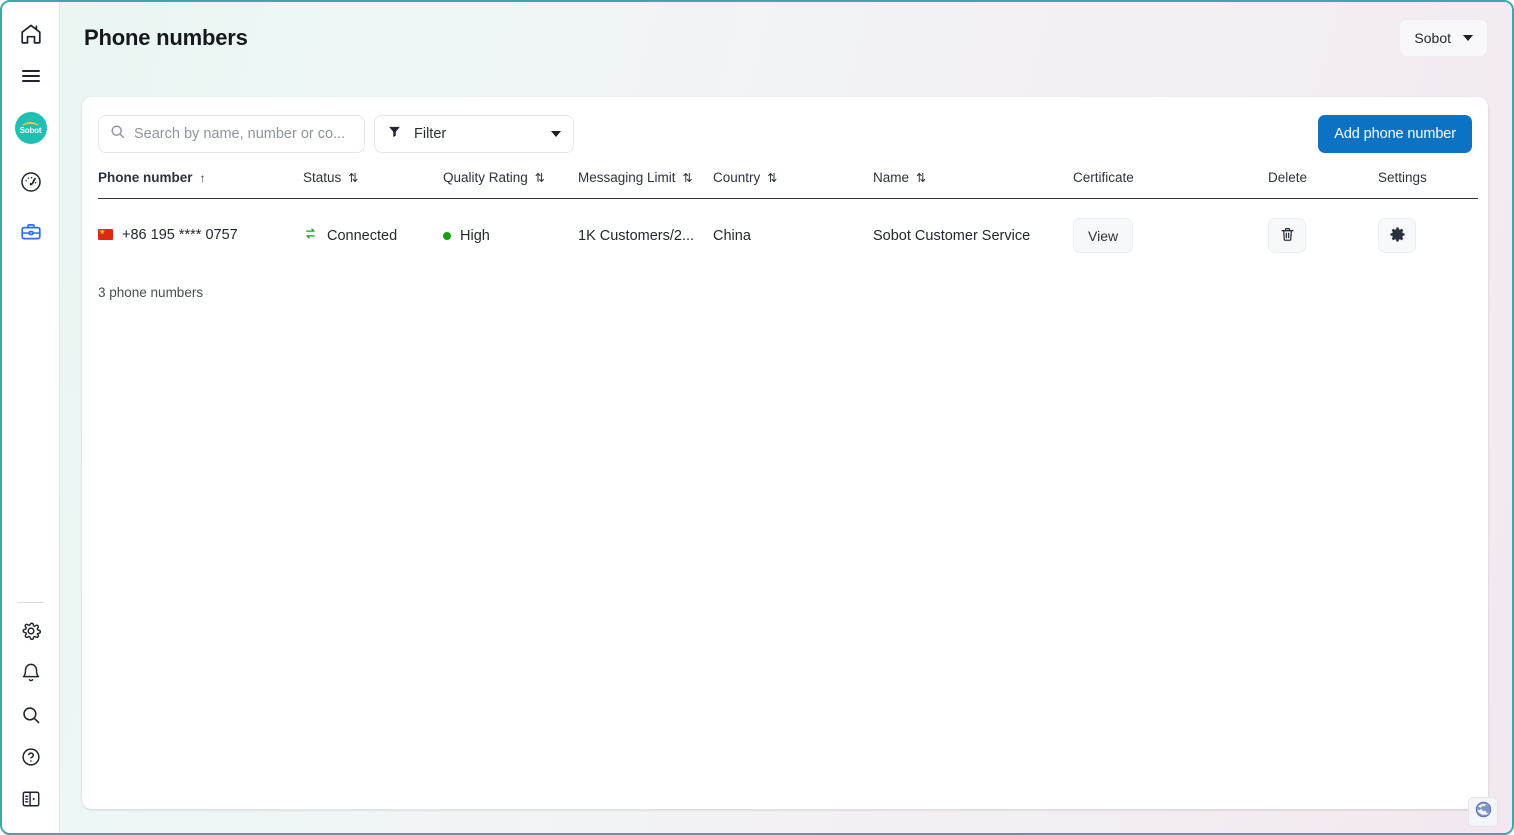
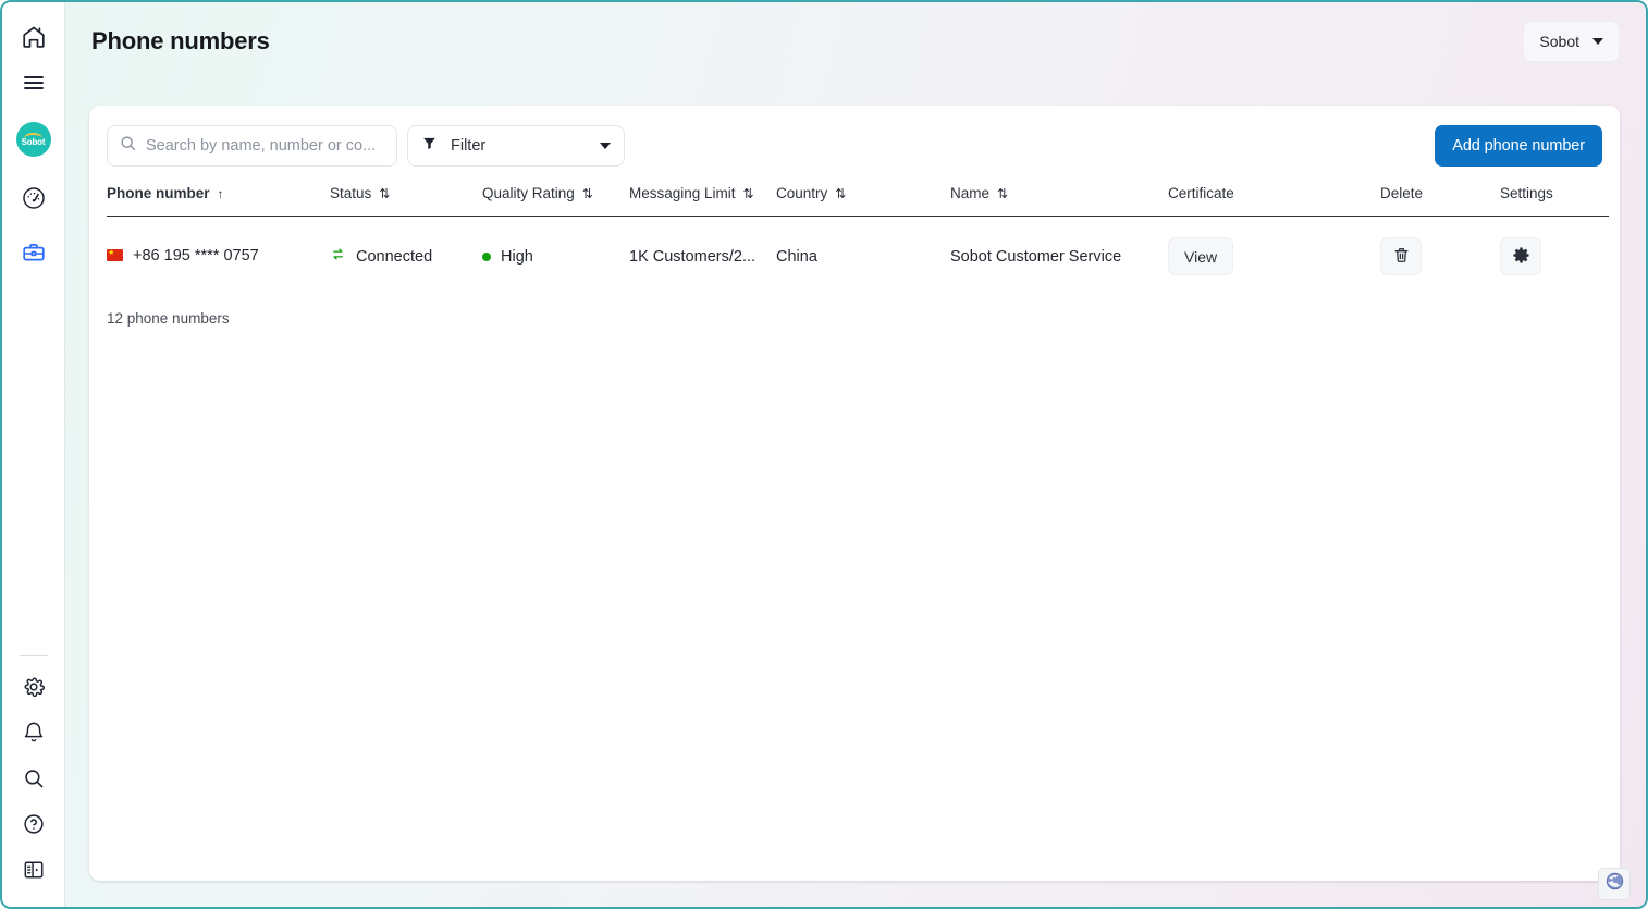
  Sobot
  Phone numbers
  Sobot
  Search by name, number or co...
  Filter
  Add phone number
  Phone number ↑	Status ⇅	Quality Rating ⇅	Messaging Limit ⇅	Country ⇅	Name ⇅	Certificate	Delete	Settings
  +86 195 **** 0757	Connected	High	1K Customers/2...	China	Sobot Customer Service	View
- 3 phone numbers
+ 12 phone numbers
